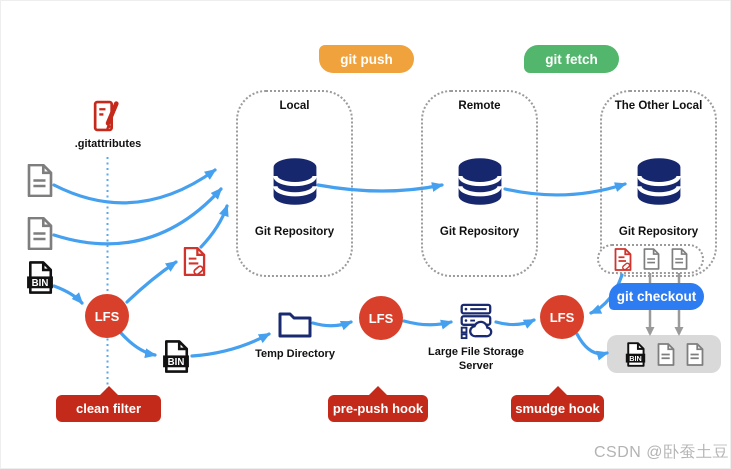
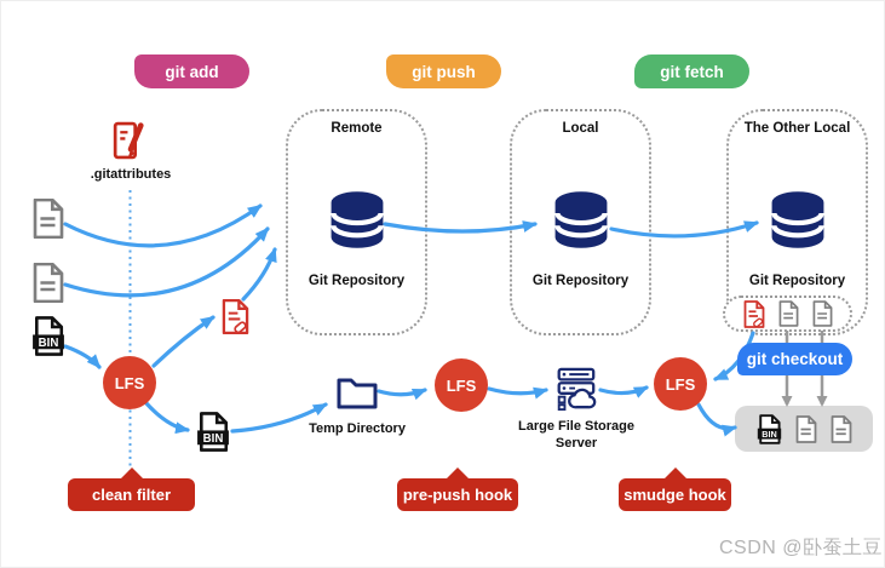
- Local
+ Remote
  Git Repository
- Remote
+ Local
  Git Repository
  The Other Local
  Git Repository
  BIN
+ git add
  git push
  git fetch
  .gitattributes
  BIN
  LFS
  LFS
  LFS
  BIN
  Temp Directory
  Large File Storage
  Server
  git checkout
  clean filter
  pre-push hook
  smudge hook
  CSDN @卧蚕土豆
